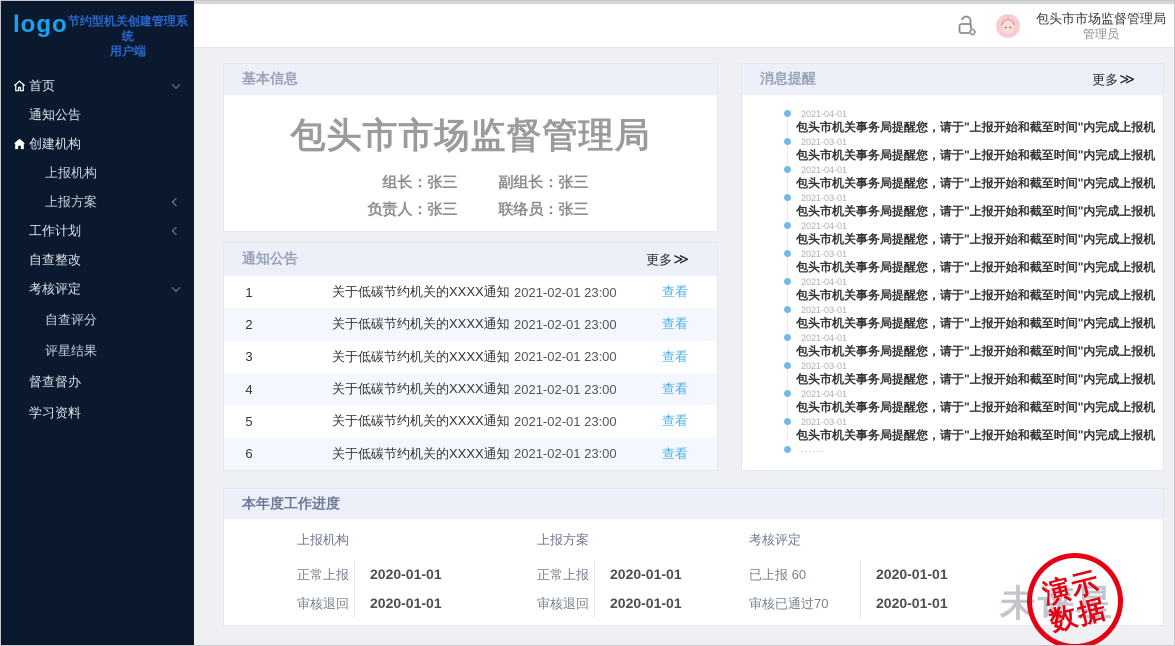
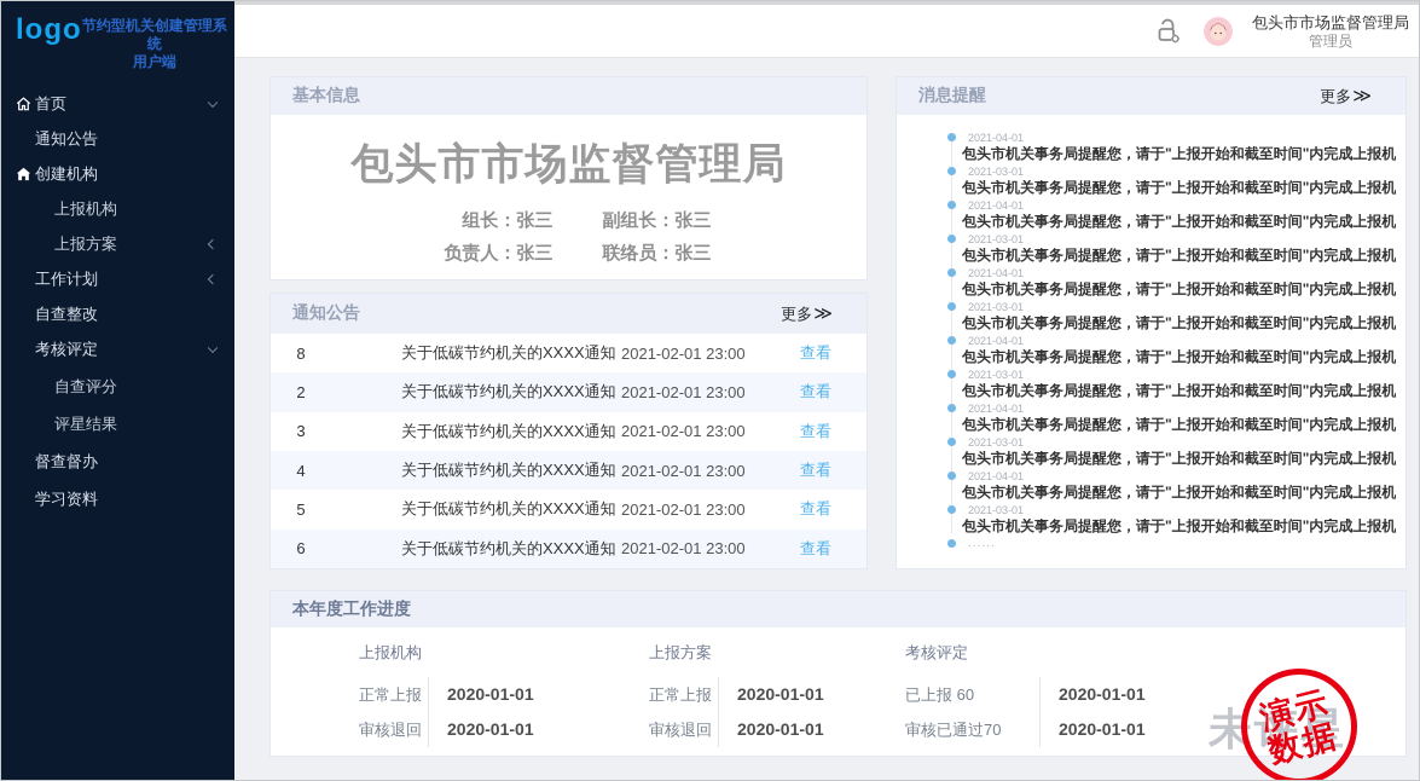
  logo
  节约型机关创建管理系统
  用户端
  首页
  通知公告
  创建机构
  上报机构
  上报方案
  工作计划
  自查整改
  考核评定
  自查评分
  评星结果
  督查督办
  学习资料
  包头市市场监督管理局
  管理员
  基本信息
  包头市市场监督管理局
  组长：
  张三
  副组长：
  张三
  负责人：
  张三
  联络员：
  张三
  通知公告
  更多
  ≫
- 1
+ 8
  关于低碳节约机关的XXXX通知
  2021-02-01 23:00
  查看
  2
  关于低碳节约机关的XXXX通知
  2021-02-01 23:00
  查看
  3
  关于低碳节约机关的XXXX通知
  2021-02-01 23:00
  查看
  4
  关于低碳节约机关的XXXX通知
  2021-02-01 23:00
  查看
  5
  关于低碳节约机关的XXXX通知
  2021-02-01 23:00
  查看
  6
  关于低碳节约机关的XXXX通知
  2021-02-01 23:00
  查看
  消息提醒
  更多
  ≫
  2021-04-01
  包头市机关事务局提醒您，请于"上报开始和截至时间"内完成上报机
  2021-03-01
  包头市机关事务局提醒您，请于"上报开始和截至时间"内完成上报机
  2021-04-01
  包头市机关事务局提醒您，请于"上报开始和截至时间"内完成上报机
  2021-03-01
  包头市机关事务局提醒您，请于"上报开始和截至时间"内完成上报机
  2021-04-01
  包头市机关事务局提醒您，请于"上报开始和截至时间"内完成上报机
  2021-03-01
  包头市机关事务局提醒您，请于"上报开始和截至时间"内完成上报机
  2021-04-01
  包头市机关事务局提醒您，请于"上报开始和截至时间"内完成上报机
  2021-03-01
  包头市机关事务局提醒您，请于"上报开始和截至时间"内完成上报机
  2021-04-01
  包头市机关事务局提醒您，请于"上报开始和截至时间"内完成上报机
  2021-03-01
  包头市机关事务局提醒您，请于"上报开始和截至时间"内完成上报机
  2021-04-01
  包头市机关事务局提醒您，请于"上报开始和截至时间"内完成上报机
  2021-03-01
  包头市机关事务局提醒您，请于"上报开始和截至时间"内完成上报机
  ......
  本年度工作进度
  上报机构
  正常上报
  2020-01-01
  审核退回
  2020-01-01
  上报方案
  正常上报
  2020-01-01
  审核退回
  2020-01-01
  考核评定
  已上报 60
  2020-01-01
  审核已通过70
  2020-01-01
  未评星
